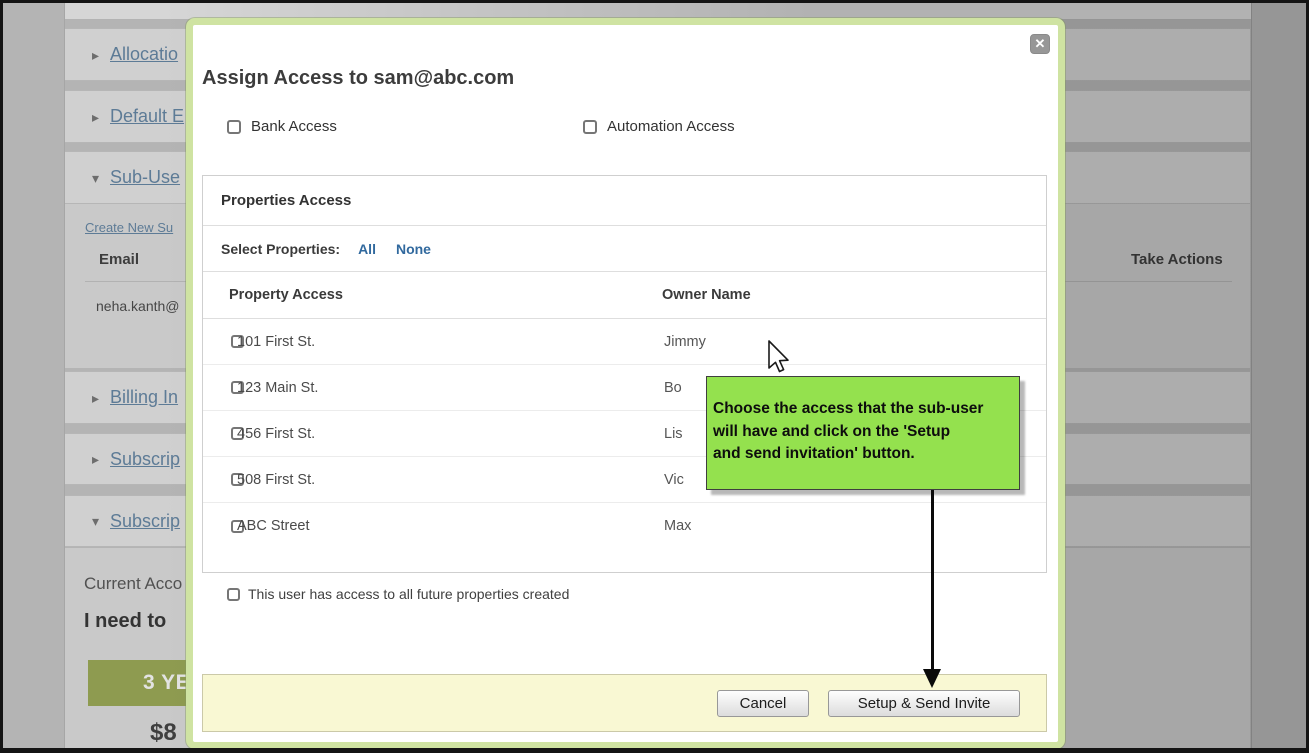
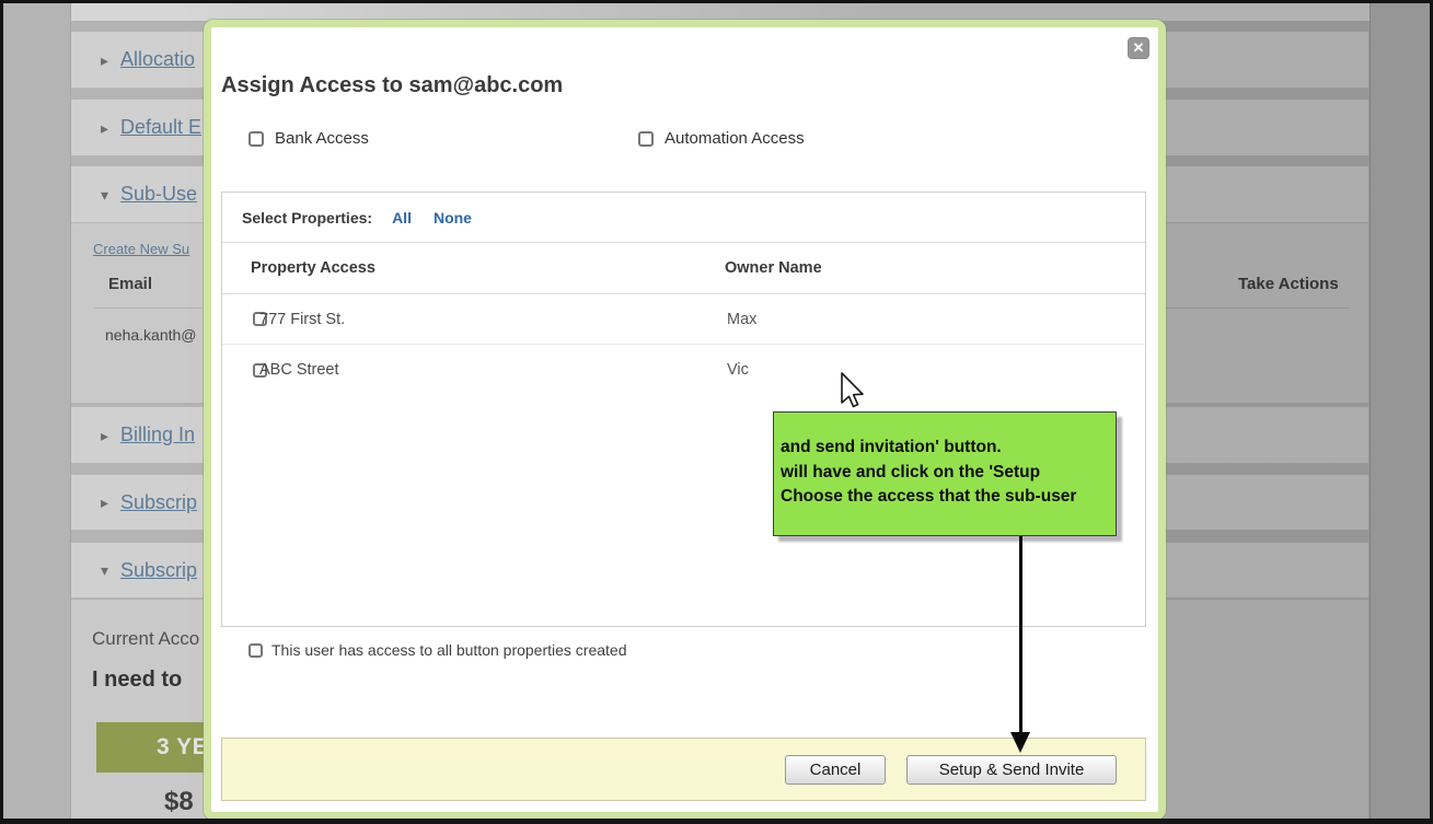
  ✕
  Assign Access to sam@abc.com
  Bank Access
  Automation Access
- Properties Access
  Select Properties:
  All
  None
  Property Access
  Owner Name
- 101 First St.
- Jimmy
- 123 Main St.
- Bo
- 456 First St.
- Lis
- 508 First St.
+ 777 First St.
- Vic
+ Max
  ABC Street
- Max
+ Vic
- This user has access to all future properties created
+ This user has access to all button properties created
  Cancel
  Setup & Send Invite
- Choose the access that the sub-user
+ and send invitation' button.
  will have and click on the 'Setup
- and send invitation' button.
+ Choose the access that the sub-user
